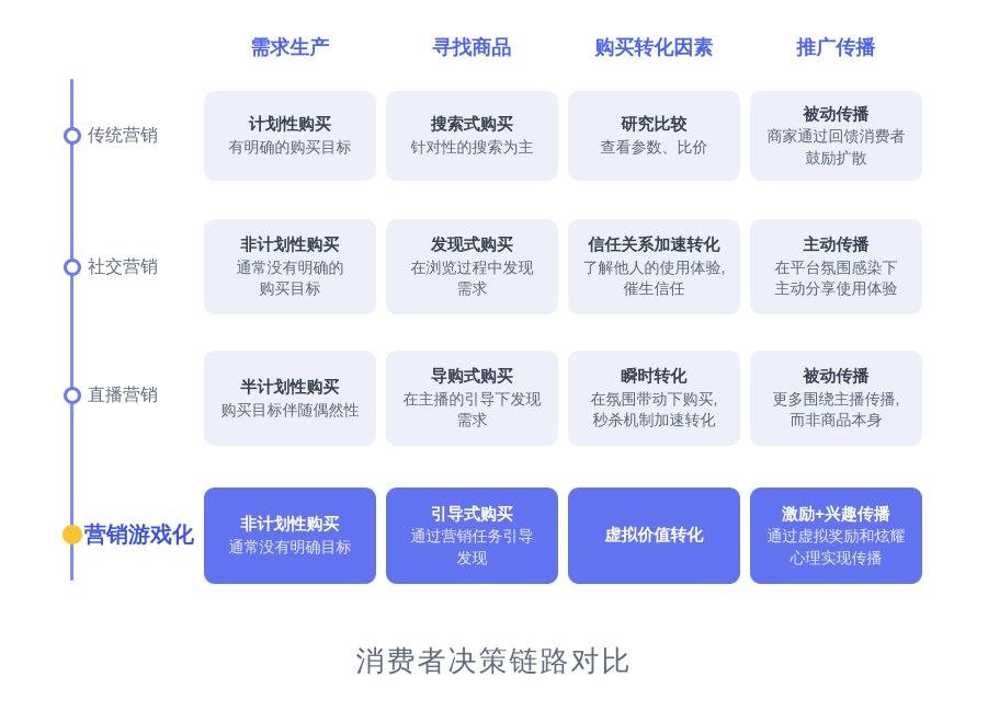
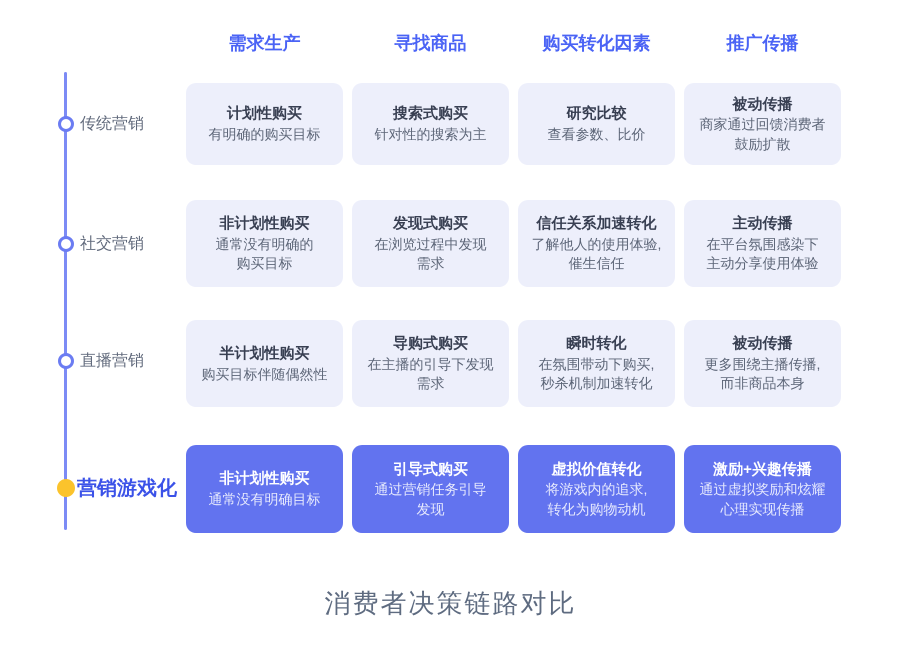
  需求生产
  寻找商品
  购买转化因素
  推广传播
  传统营销
  社交营销
  直播营销
  营销游戏化
  计划性购买
  有明确的购买目标
  搜索式购买
  针对性的搜索为主
  研究比较
  查看参数、比价
  被动传播
  商家通过回馈消费者
  鼓励扩散
  非计划性购买
  通常没有明确的
  购买目标
  发现式购买
  在浏览过程中发现
  需求
  信任关系加速转化
  了解他人的使用体验,
  催生信任
  主动传播
  在平台氛围感染下
  主动分享使用体验
  半计划性购买
  购买目标伴随偶然性
  导购式购买
  在主播的引导下发现
  需求
  瞬时转化
  在氛围带动下购买,
  秒杀机制加速转化
  被动传播
  更多围绕主播传播,
  而非商品本身
  非计划性购买
  通常没有明确目标
  引导式购买
  通过营销任务引导
  发现
  虚拟价值转化
+ 将游戏内的追求,
+ 转化为购物动机
  激励+兴趣传播
  通过虚拟奖励和炫耀
  心理实现传播
  消费者决策链路对比
